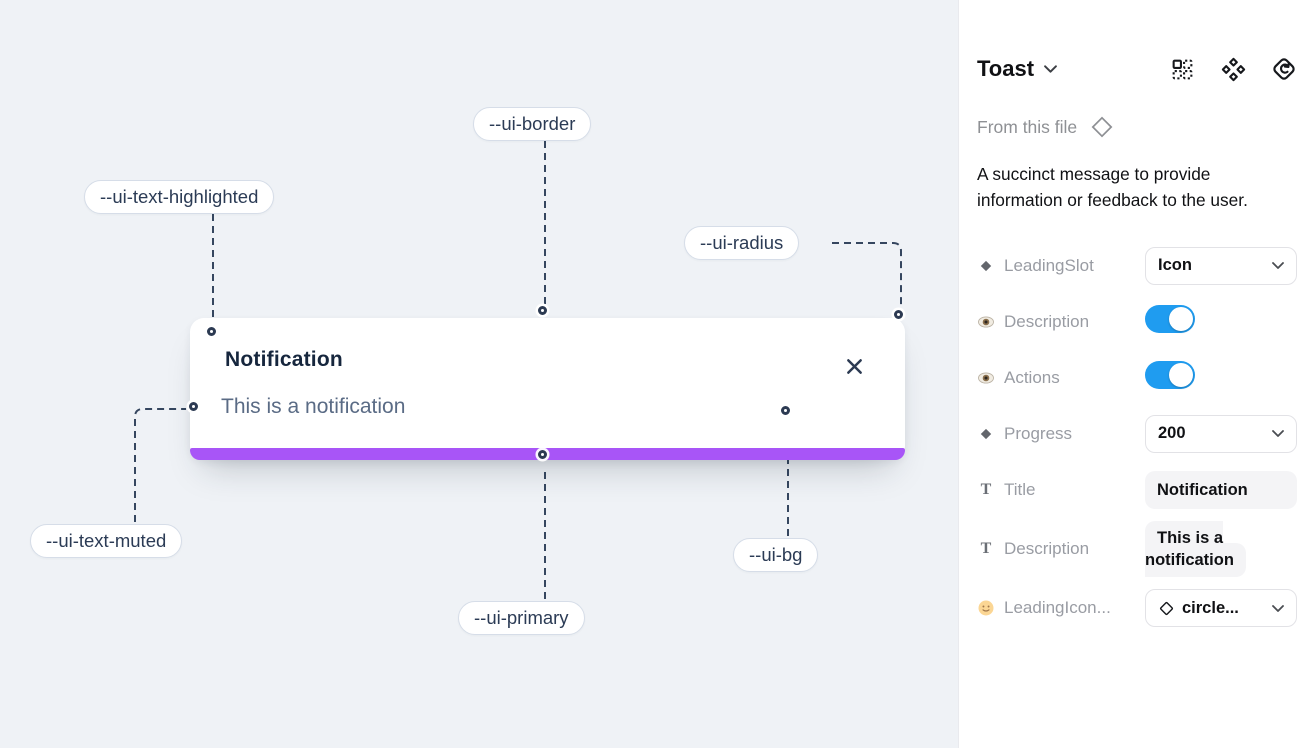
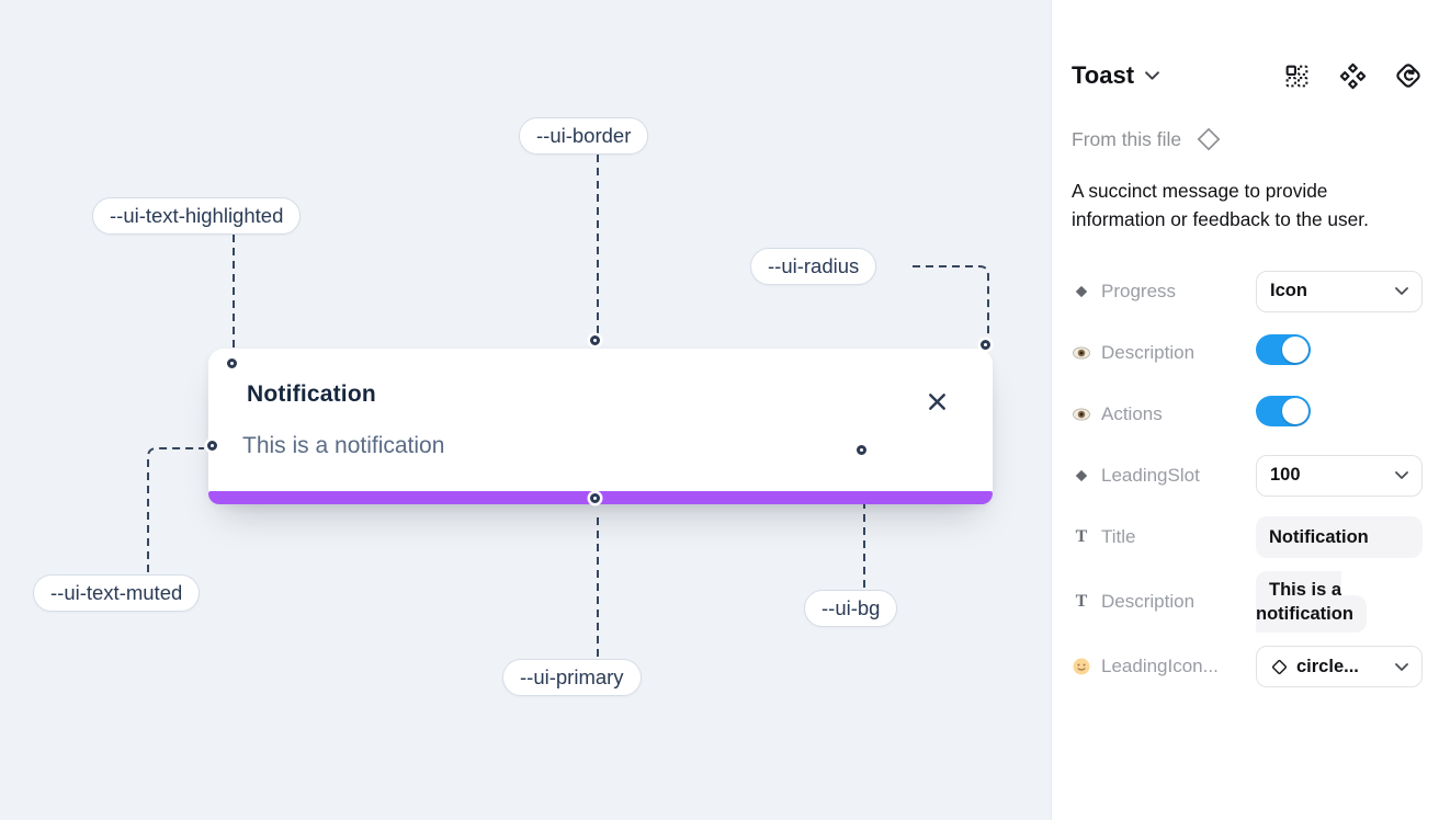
  Notification
  This is a notification
  --ui-border
  --ui-text-highlighted
  --ui-radius
  --ui-text-muted
  --ui-primary
  --ui-bg
  Toast
  From this file
  A succinct message to provide information or feedback to the user.
- LeadingSlot
+ Progress
  Icon
  Description
  Actions
- Progress
+ LeadingSlot
- 200
+ 100
  Title
  Notification
  Description
  This is a notification
  LeadingIcon...
  circle...
